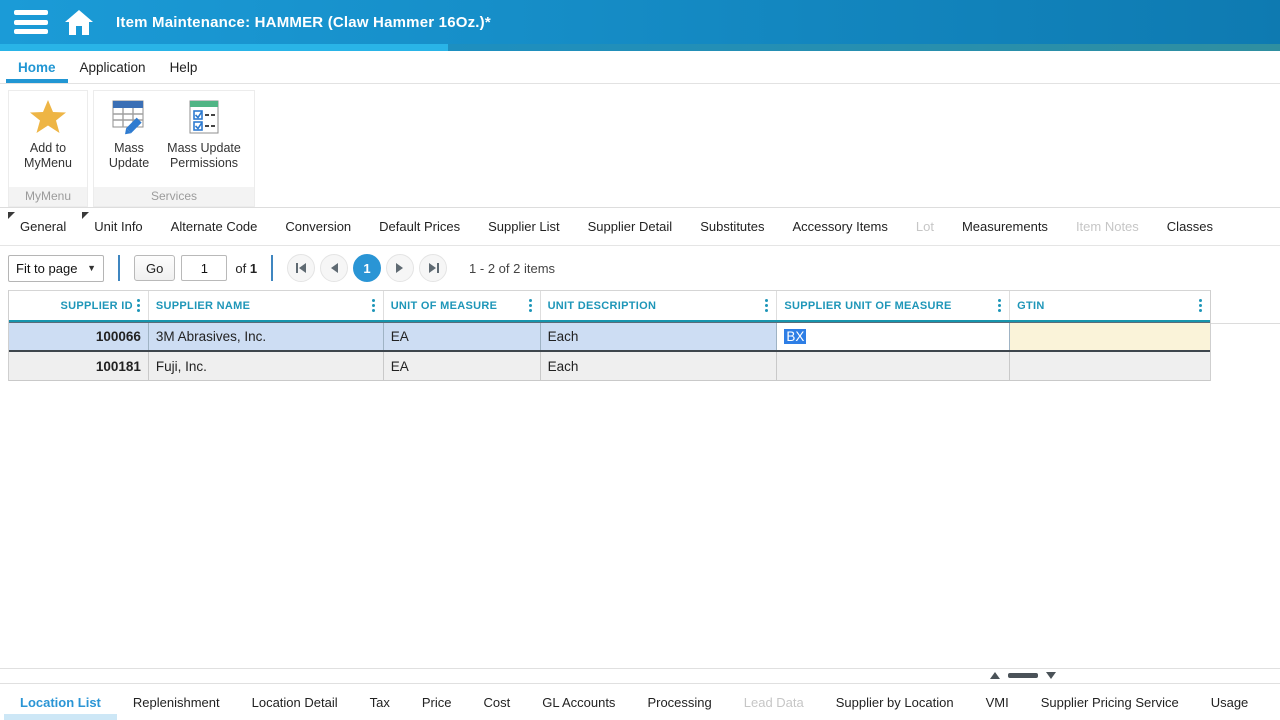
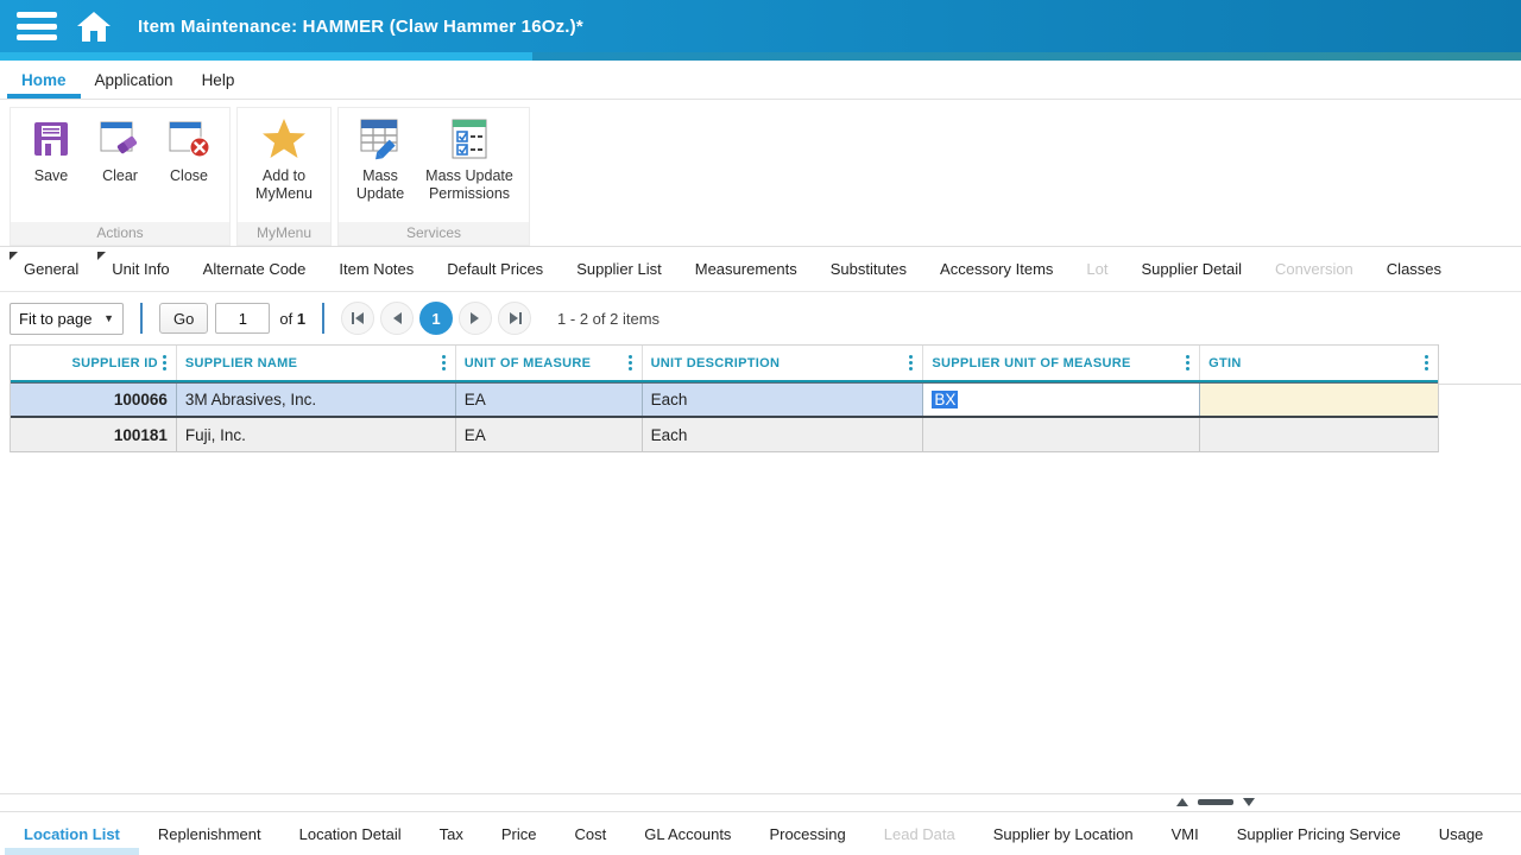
  Item Maintenance: HAMMER (Claw Hammer 16Oz.)*
  Home
  Application
  Help
+ Save
+ Clear
+ Close
+ Actions
  Add to MyMenu
  MyMenu
  Mass Update
  Mass Update Permissions
  Services
  General
  Unit Info
  Alternate Code
- Conversion
+ Item Notes
  Default Prices
  Supplier List
- Supplier Detail
+ Measurements
  Substitutes
  Accessory Items
  Lot
- Measurements
+ Supplier Detail
- Item Notes
+ Conversion
  Classes
  Fit to page
  ▼
  Go
  1
  of 1
  1
  1 - 2 of 2 items
  SUPPLIER ID
  SUPPLIER NAME
  UNIT OF MEASURE
  UNIT DESCRIPTION
  SUPPLIER UNIT OF MEASURE
  GTIN
  100066
  3M Abrasives, Inc.
  EA
  Each
  BX
  100181
  Fuji, Inc.
  EA
  Each
  Location List
  Replenishment
  Location Detail
  Tax
  Price
  Cost
  GL Accounts
  Processing
  Lead Data
  Supplier by Location
  VMI
  Supplier Pricing Service
  Usage
